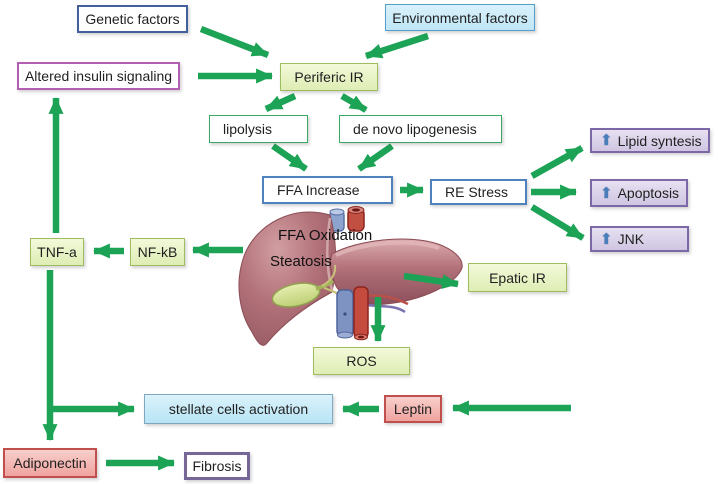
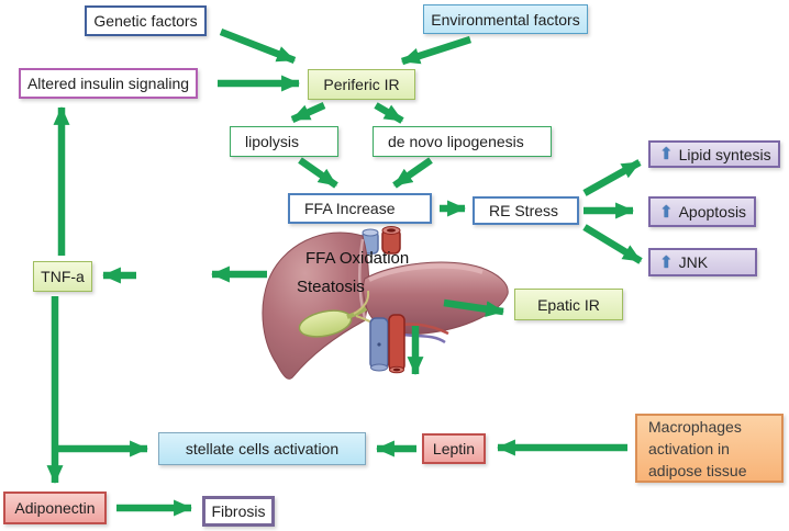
  FFA Oxidation
  Steatosis
  Genetic factors
  Environmental factors
  Altered insulin signaling
  Periferic IR
  lipolysis
  de novo lipogenesis
  FFA Increase
  RE Stress
  ⬆
  Lipid syntesis
  ⬆
  Apoptosis
  ⬆
  JNK
  TNF-a
- NF-kB
  Epatic IR
- ROS
  stellate cells activation
  Leptin
+ Macrophages activation in adipose tissue
  Adiponectin
  Fibrosis
